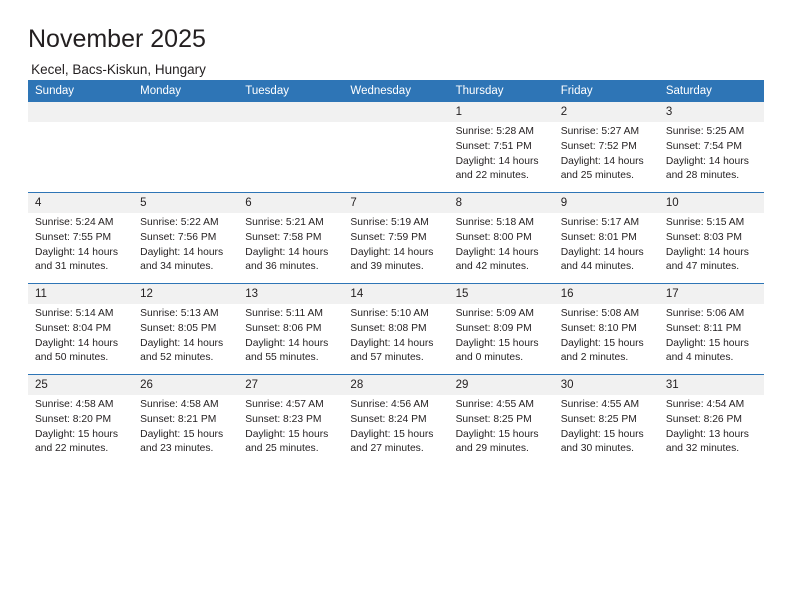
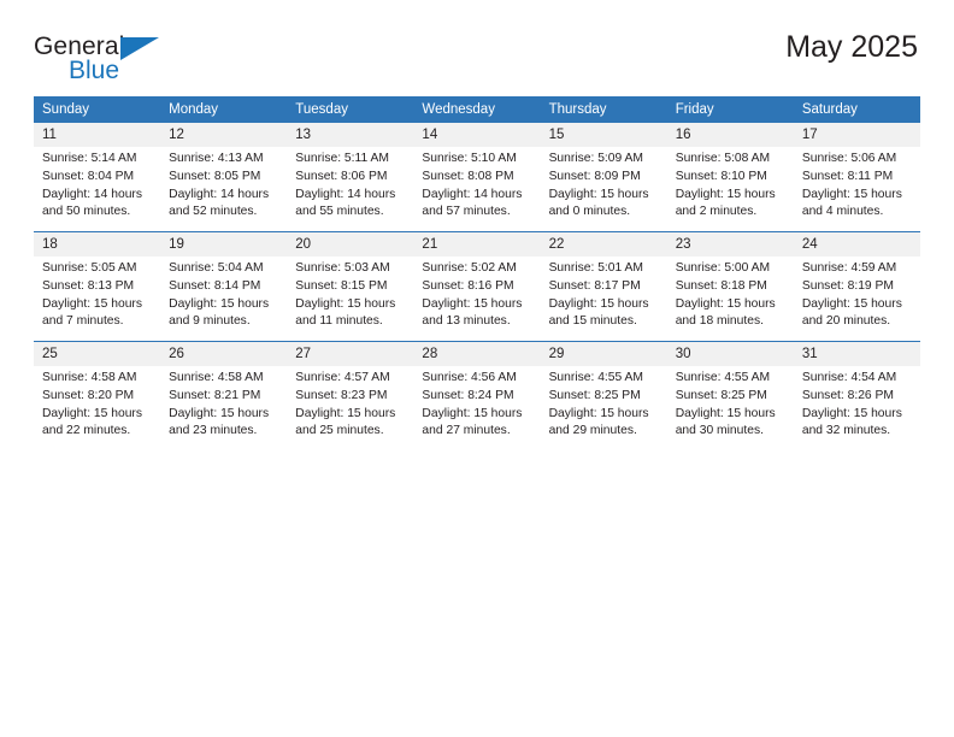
+ General
+ Blue
- November 2025
+ May 2025
- Kecel, Bacs-Kiskun, Hungary
  Sunday	Monday	Tuesday	Wednesday	Thursday	Friday	Saturday
- 				1Sunrise: 5:28 AMSunset: 7:51 PMDaylight: 14 hours and 22 minutes.	2Sunrise: 5:27 AMSunset: 7:52 PMDaylight: 14 hours and 25 minutes.	3Sunrise: 5:25 AMSunset: 7:54 PMDaylight: 14 hours and 28 minutes.
- 4Sunrise: 5:24 AMSunset: 7:55 PMDaylight: 14 hours and 31 minutes.	5Sunrise: 5:22 AMSunset: 7:56 PMDaylight: 14 hours and 34 minutes.	6Sunrise: 5:21 AMSunset: 7:58 PMDaylight: 14 hours and 36 minutes.	7Sunrise: 5:19 AMSunset: 7:59 PMDaylight: 14 hours and 39 minutes.	8Sunrise: 5:18 AMSunset: 8:00 PMDaylight: 14 hours and 42 minutes.	9Sunrise: 5:17 AMSunset: 8:01 PMDaylight: 14 hours and 44 minutes.	10Sunrise: 5:15 AMSunset: 8:03 PMDaylight: 14 hours and 47 minutes.
- 11Sunrise: 5:14 AMSunset: 8:04 PMDaylight: 14 hours and 50 minutes.	12Sunrise: 5:13 AMSunset: 8:05 PMDaylight: 14 hours and 52 minutes.	13Sunrise: 5:11 AMSunset: 8:06 PMDaylight: 14 hours and 55 minutes.	14Sunrise: 5:10 AMSunset: 8:08 PMDaylight: 14 hours and 57 minutes.	15Sunrise: 5:09 AMSunset: 8:09 PMDaylight: 15 hours and 0 minutes.	16Sunrise: 5:08 AMSunset: 8:10 PMDaylight: 15 hours and 2 minutes.	17Sunrise: 5:06 AMSunset: 8:11 PMDaylight: 15 hours and 4 minutes.
+ 11Sunrise: 5:14 AMSunset: 8:04 PMDaylight: 14 hours and 50 minutes.	12Sunrise: 4:13 AMSunset: 8:05 PMDaylight: 14 hours and 52 minutes.	13Sunrise: 5:11 AMSunset: 8:06 PMDaylight: 14 hours and 55 minutes.	14Sunrise: 5:10 AMSunset: 8:08 PMDaylight: 14 hours and 57 minutes.	15Sunrise: 5:09 AMSunset: 8:09 PMDaylight: 15 hours and 0 minutes.	16Sunrise: 5:08 AMSunset: 8:10 PMDaylight: 15 hours and 2 minutes.	17Sunrise: 5:06 AMSunset: 8:11 PMDaylight: 15 hours and 4 minutes.
+ 18Sunrise: 5:05 AMSunset: 8:13 PMDaylight: 15 hours and 7 minutes.	19Sunrise: 5:04 AMSunset: 8:14 PMDaylight: 15 hours and 9 minutes.	20Sunrise: 5:03 AMSunset: 8:15 PMDaylight: 15 hours and 11 minutes.	21Sunrise: 5:02 AMSunset: 8:16 PMDaylight: 15 hours and 13 minutes.	22Sunrise: 5:01 AMSunset: 8:17 PMDaylight: 15 hours and 15 minutes.	23Sunrise: 5:00 AMSunset: 8:18 PMDaylight: 15 hours and 18 minutes.	24Sunrise: 4:59 AMSunset: 8:19 PMDaylight: 15 hours and 20 minutes.
- 25Sunrise: 4:58 AMSunset: 8:20 PMDaylight: 15 hours and 22 minutes.	26Sunrise: 4:58 AMSunset: 8:21 PMDaylight: 15 hours and 23 minutes.	27Sunrise: 4:57 AMSunset: 8:23 PMDaylight: 15 hours and 25 minutes.	28Sunrise: 4:56 AMSunset: 8:24 PMDaylight: 15 hours and 27 minutes.	29Sunrise: 4:55 AMSunset: 8:25 PMDaylight: 15 hours and 29 minutes.	30Sunrise: 4:55 AMSunset: 8:25 PMDaylight: 15 hours and 30 minutes.	31Sunrise: 4:54 AMSunset: 8:26 PMDaylight: 13 hours and 32 minutes.
+ 25Sunrise: 4:58 AMSunset: 8:20 PMDaylight: 15 hours and 22 minutes.	26Sunrise: 4:58 AMSunset: 8:21 PMDaylight: 15 hours and 23 minutes.	27Sunrise: 4:57 AMSunset: 8:23 PMDaylight: 15 hours and 25 minutes.	28Sunrise: 4:56 AMSunset: 8:24 PMDaylight: 15 hours and 27 minutes.	29Sunrise: 4:55 AMSunset: 8:25 PMDaylight: 15 hours and 29 minutes.	30Sunrise: 4:55 AMSunset: 8:25 PMDaylight: 15 hours and 30 minutes.	31Sunrise: 4:54 AMSunset: 8:26 PMDaylight: 15 hours and 32 minutes.
